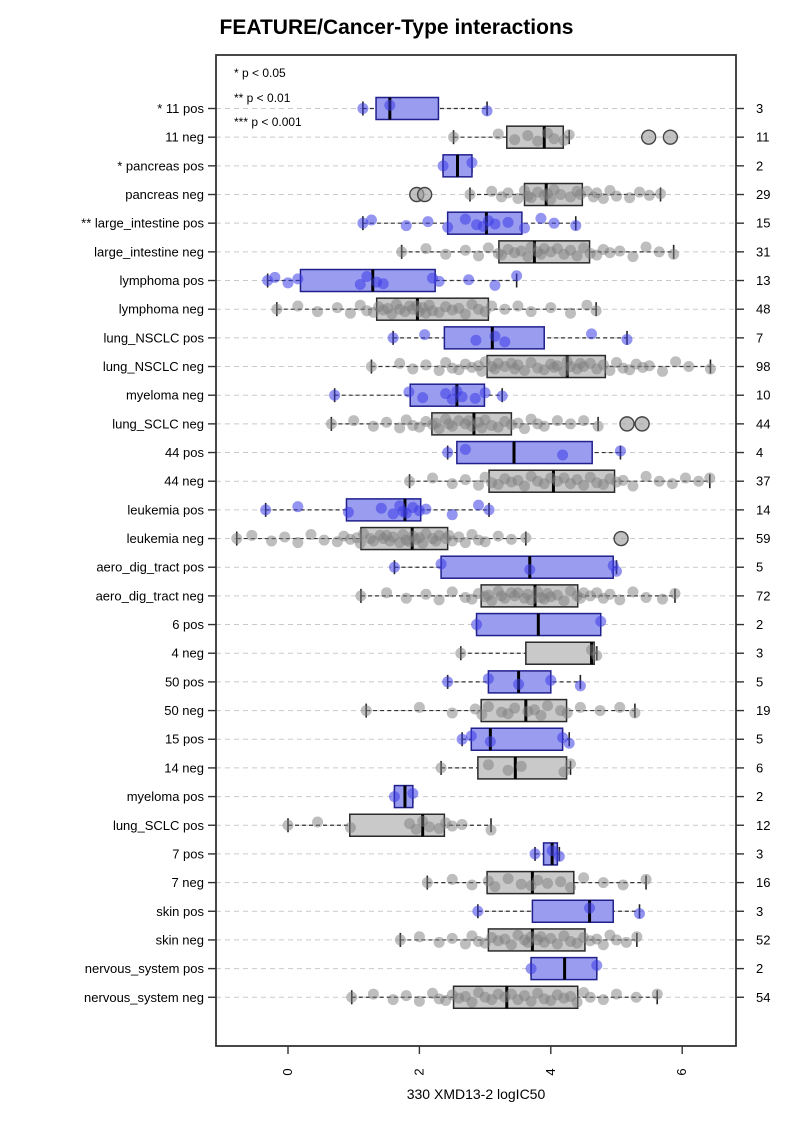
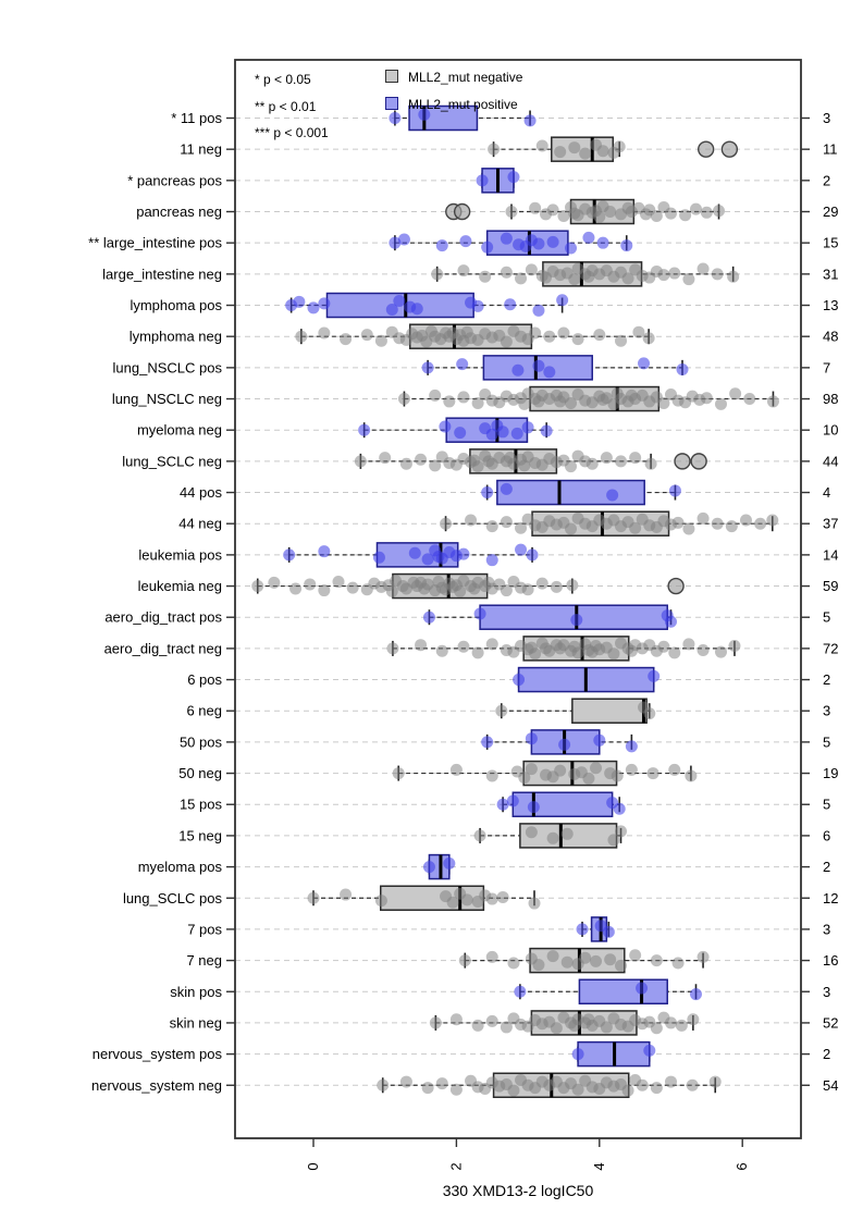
- FEATURE/Cancer-Type interactions
  * 11 pos
  3
  11 neg
  11
  * pancreas pos
  2
  pancreas neg
  29
  ** large_intestine pos
  15
  large_intestine neg
  31
  lymphoma pos
  13
  lymphoma neg
  48
  lung_NSCLC pos
  7
  lung_NSCLC neg
  98
  myeloma neg
  10
  lung_SCLC neg
  44
  44 pos
  4
  44 neg
  37
  leukemia pos
  14
  leukemia neg
  59
  aero_dig_tract pos
  5
  aero_dig_tract neg
  72
  6 pos
  2
- 4 neg
+ 6 neg
  3
  50 pos
  5
  50 neg
  19
  15 pos
  5
- 14 neg
+ 15 neg
  6
  myeloma pos
  2
  lung_SCLC pos
  12
  7 pos
  3
  7 neg
  16
  skin pos
  3
  skin neg
  52
  nervous_system pos
  2
  nervous_system neg
  54
  * p < 0.05
  ** p < 0.01
  *** p < 0.001
+ MLL2_mut negative
+ MLL2_mut positive
  330 XMD13-2 logIC50
